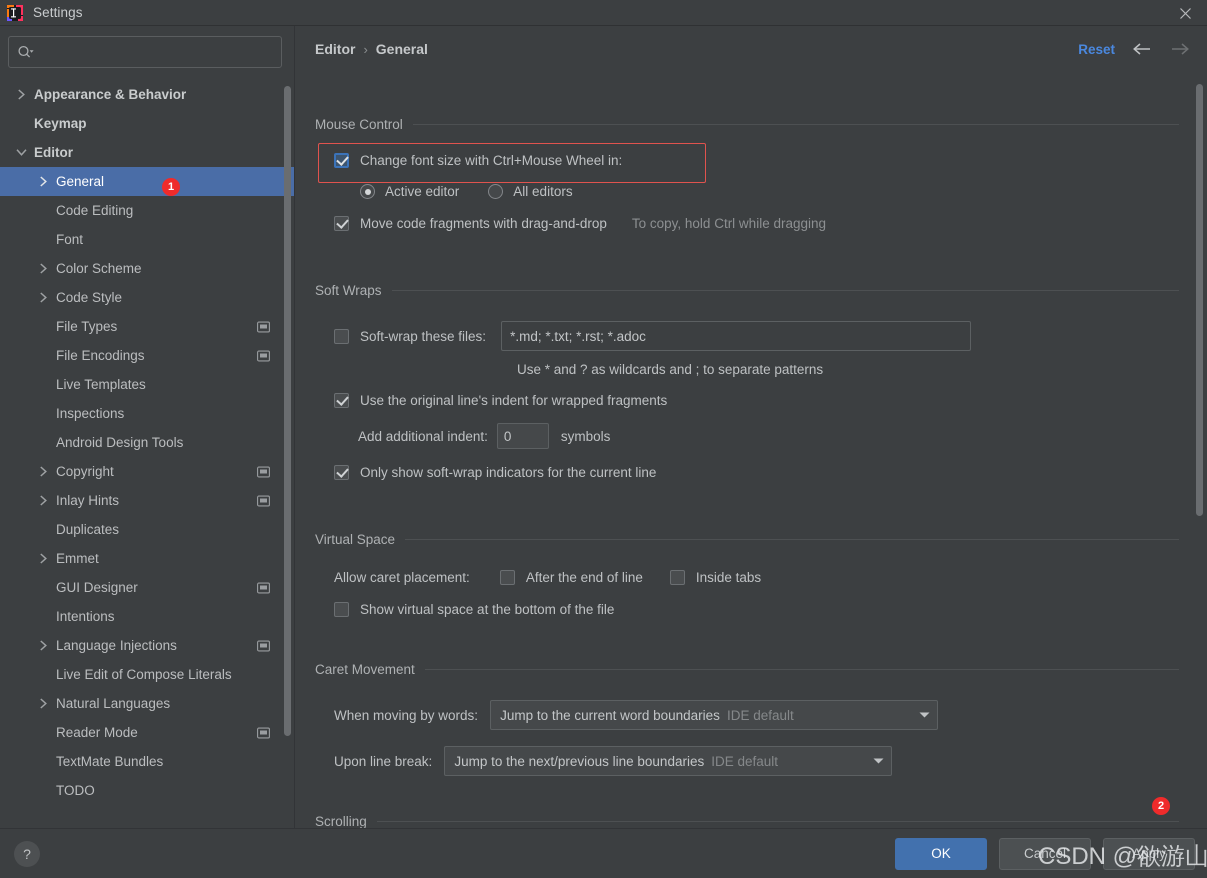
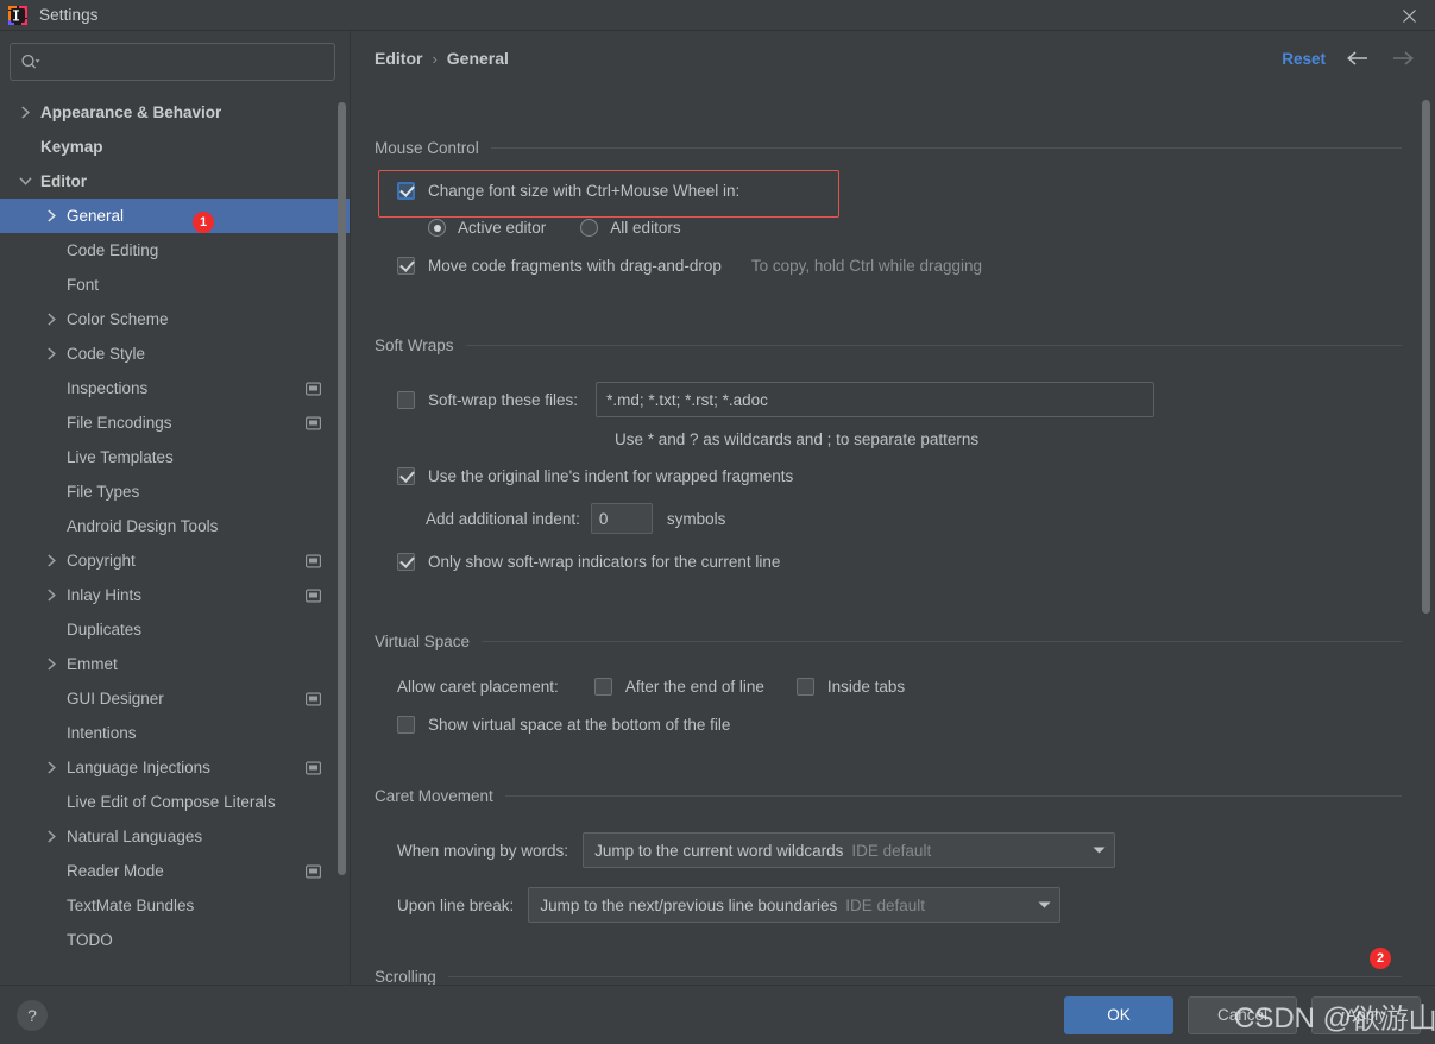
  Settings
  Appearance & Behavior
  Keymap
  Editor
  General
  Code Editing
  Font
  Color Scheme
  Code Style
- File Types
+ Inspections
  File Encodings
  Live Templates
- Inspections
+ File Types
  Android Design Tools
  Copyright
  Inlay Hints
  Duplicates
  Emmet
  GUI Designer
  Intentions
  Language Injections
  Live Edit of Compose Literals
  Natural Languages
  Reader Mode
  TextMate Bundles
  TODO
  Editor
  ›
  General
  Reset
  Mouse Control
  Change font size with Ctrl+Mouse Wheel in:
  Active editor
  All editors
  Move code fragments with drag-and-drop
  To copy, hold Ctrl while dragging
  Soft Wraps
  Soft-wrap these files:
  *.md; *.txt; *.rst; *.adoc
  Use * and ? as wildcards and ; to separate patterns
  Use the original line's indent for wrapped fragments
  Add additional indent:
  0
  symbols
  Only show soft-wrap indicators for the current line
  Virtual Space
  Allow caret placement:
  After the end of line
  Inside tabs
  Show virtual space at the bottom of the file
  Caret Movement
  When moving by words:
- Jump to the current word boundaries
+ Jump to the current word wildcards
  IDE default
  Upon line break:
  Jump to the next/previous line boundaries
  IDE default
  Scrolling
  1
  2
  ?
  OK
  Cancel
  Apply
  CSDN @欲游山
